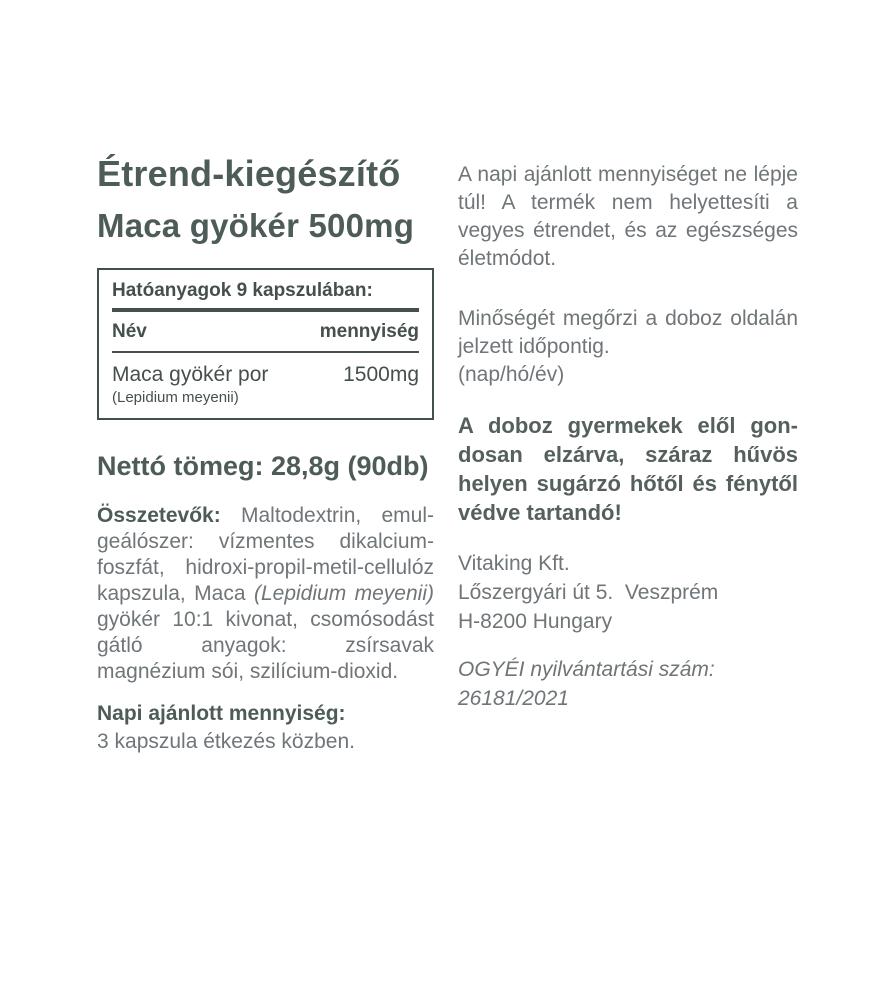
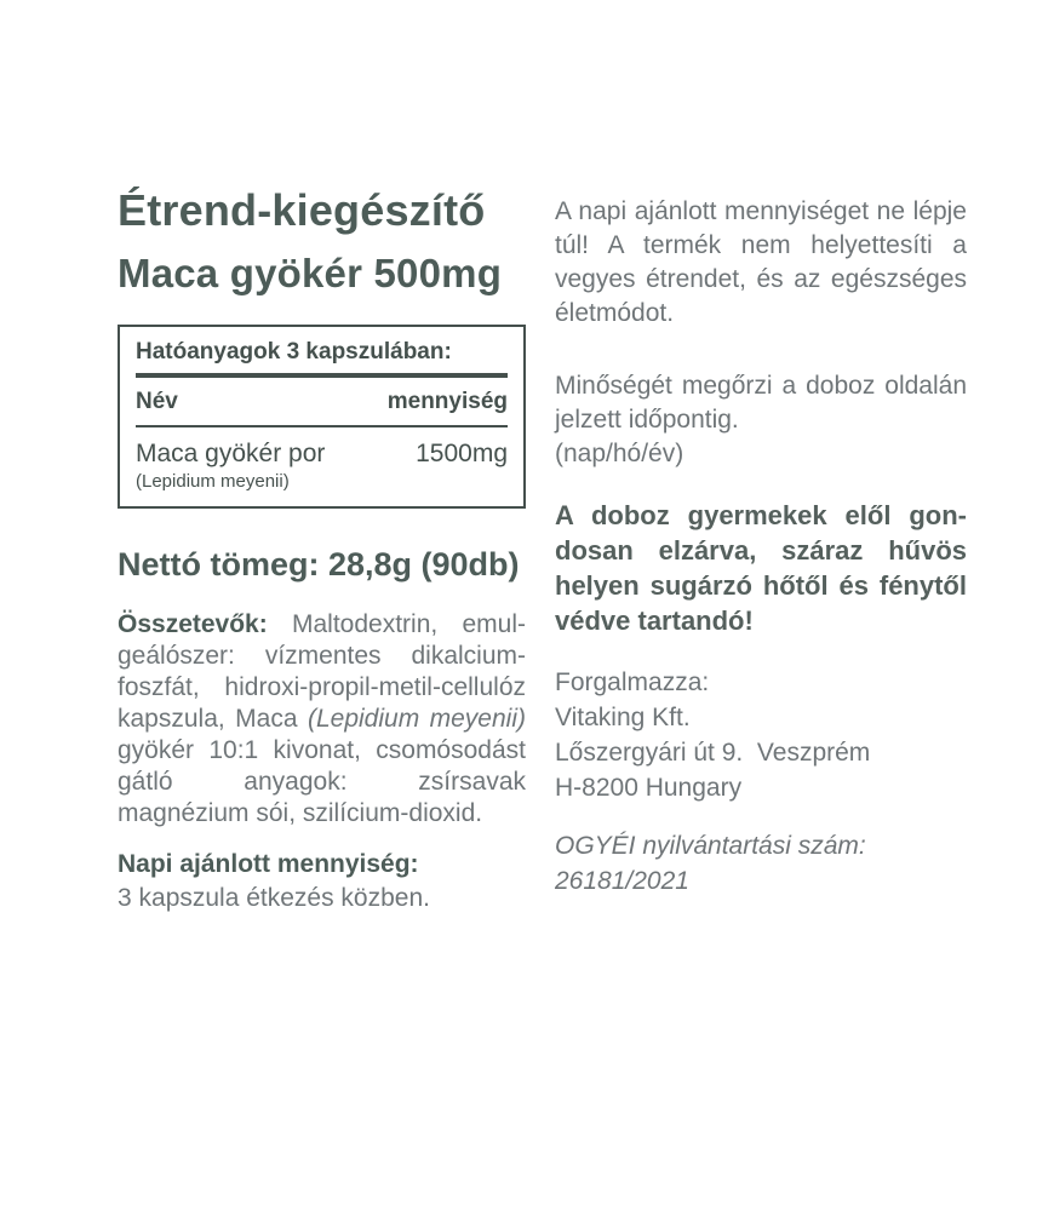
  Étrend-kiegészítő
  Maca gyökér 500mg
- Hatóanyagok 9 kapszulában:
+ Hatóanyagok 3 kapszulában:
  Név
  mennyiség
  Maca gyökér por
  (Lepidium meyenii)
  1500mg
  Nettó tömeg: 28,8g (90db)
  Összetevők: Maltodextrin, emul­eálószer: vízmentes dikalcium-fosz­fát, hidroxi-propil-metil-cellulóz kap­szula, Maca (Lepidium meyenii) gyö­kér 10:1 kivonat, csomósodást gátló anyagok: zsírsavak magnézium sói, szilícium-dioxid.
  Napi ajánlott mennyiség:
  3 kapszula étkezés közben.
  A napi ajánlott mennyiséget ne lépje túl! A termék nem helyette­síti a vegyes étrendet, és az egész­séges életmódot.
  Minőségét megőrzi a doboz ol­dalán jelzett időpontig.
  (nap/hó/év)
  A doboz gyermekek elől gon­dosan elzárva, száraz hűvös helyen sugárzó hőtől és fény­től védve tartandó!
+ Forgalmazza:
  Vitaking Kft.
- Lőszergyári út 5. Veszprém
+ Lőszergyári út 9. Veszprém
  H-8200 Hungary
  OGYÉI nyilvántartási szám:
  26181/2021
